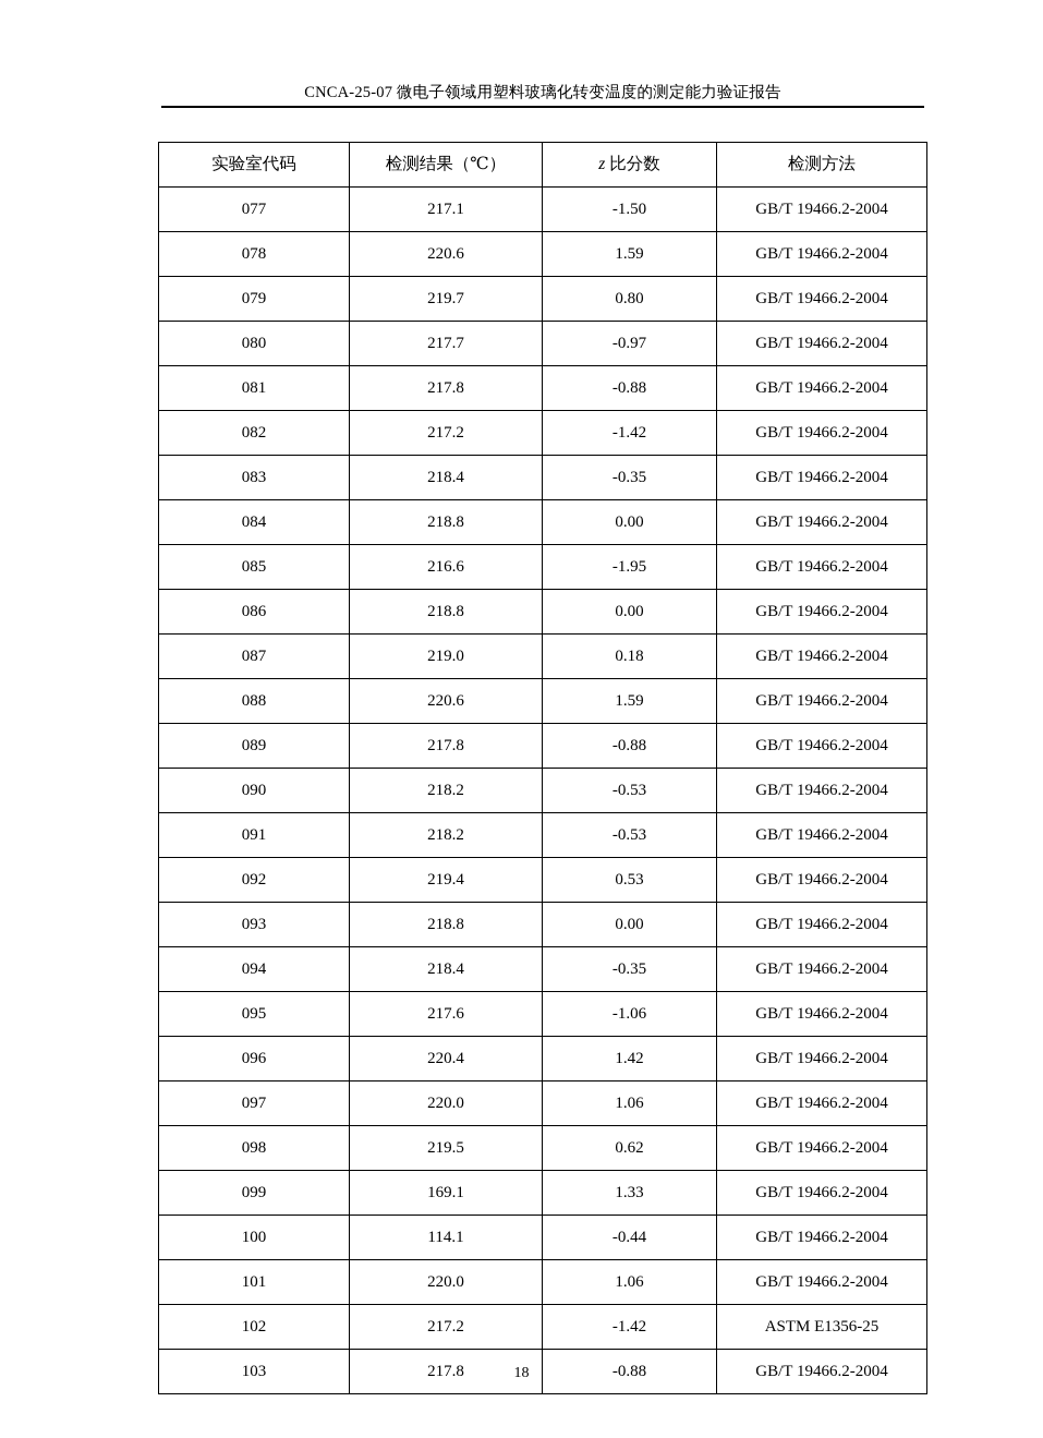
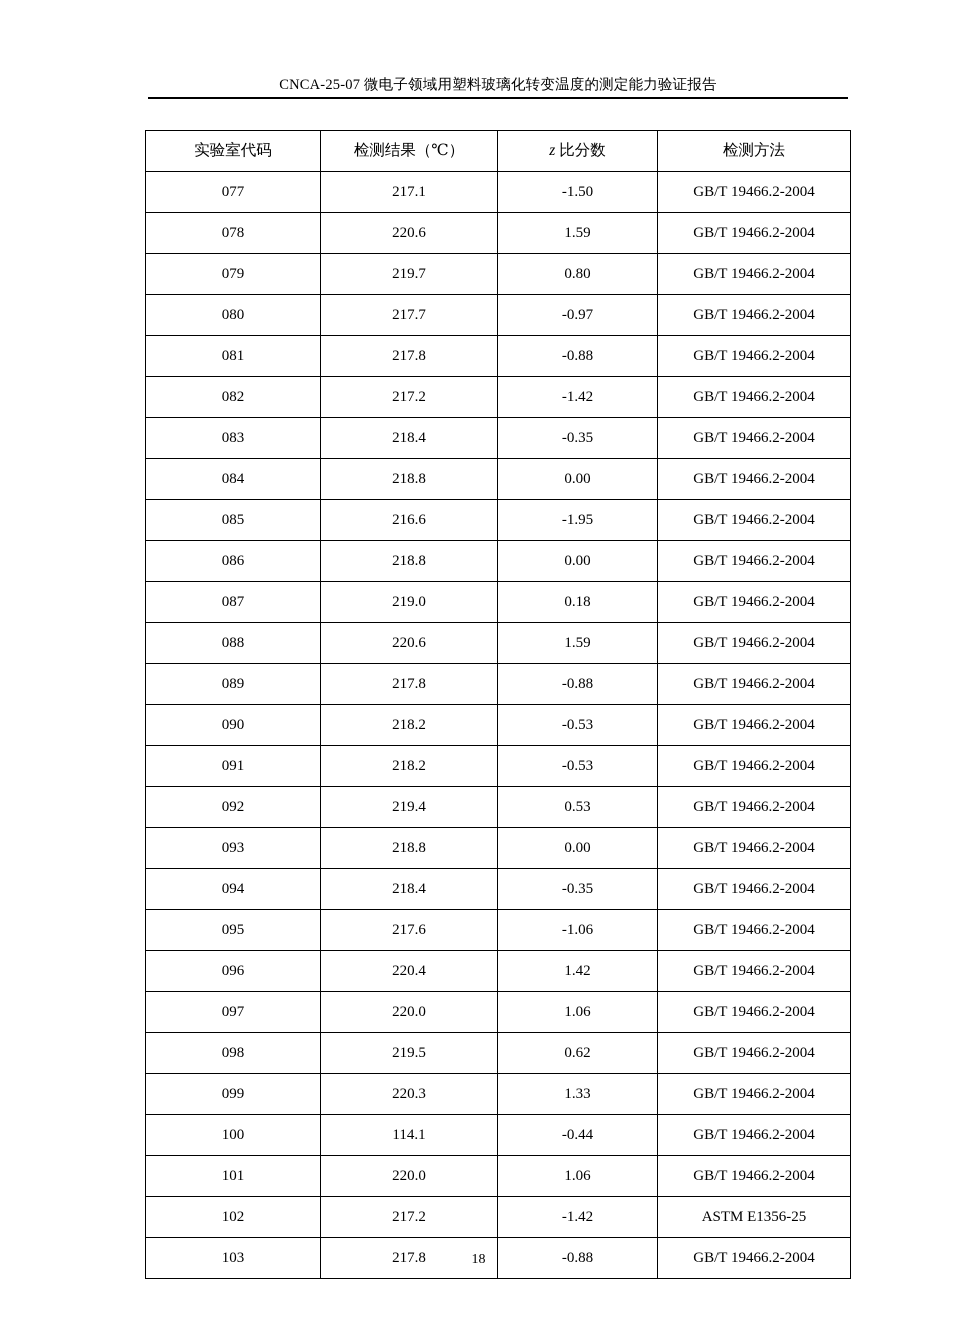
  CNCA-25-07 微电子领域用塑料玻璃化转变温度的测定能力验证报告
  实验室代码	检测结果（℃）	z 比分数	检测方法
  077	217.1	-1.50	GB/T 19466.2-2004
  078	220.6	1.59	GB/T 19466.2-2004
  079	219.7	0.80	GB/T 19466.2-2004
  080	217.7	-0.97	GB/T 19466.2-2004
  081	217.8	-0.88	GB/T 19466.2-2004
  082	217.2	-1.42	GB/T 19466.2-2004
  083	218.4	-0.35	GB/T 19466.2-2004
  084	218.8	0.00	GB/T 19466.2-2004
  085	216.6	-1.95	GB/T 19466.2-2004
  086	218.8	0.00	GB/T 19466.2-2004
  087	219.0	0.18	GB/T 19466.2-2004
  088	220.6	1.59	GB/T 19466.2-2004
  089	217.8	-0.88	GB/T 19466.2-2004
  090	218.2	-0.53	GB/T 19466.2-2004
  091	218.2	-0.53	GB/T 19466.2-2004
  092	219.4	0.53	GB/T 19466.2-2004
  093	218.8	0.00	GB/T 19466.2-2004
  094	218.4	-0.35	GB/T 19466.2-2004
  095	217.6	-1.06	GB/T 19466.2-2004
  096	220.4	1.42	GB/T 19466.2-2004
  097	220.0	1.06	GB/T 19466.2-2004
  098	219.5	0.62	GB/T 19466.2-2004
- 099	169.1	1.33	GB/T 19466.2-2004
+ 099	220.3	1.33	GB/T 19466.2-2004
  100	114.1	-0.44	GB/T 19466.2-2004
  101	220.0	1.06	GB/T 19466.2-2004
  102	217.2	-1.42	ASTM E1356-25
  103	217.8	-0.88	GB/T 19466.2-2004
  18
